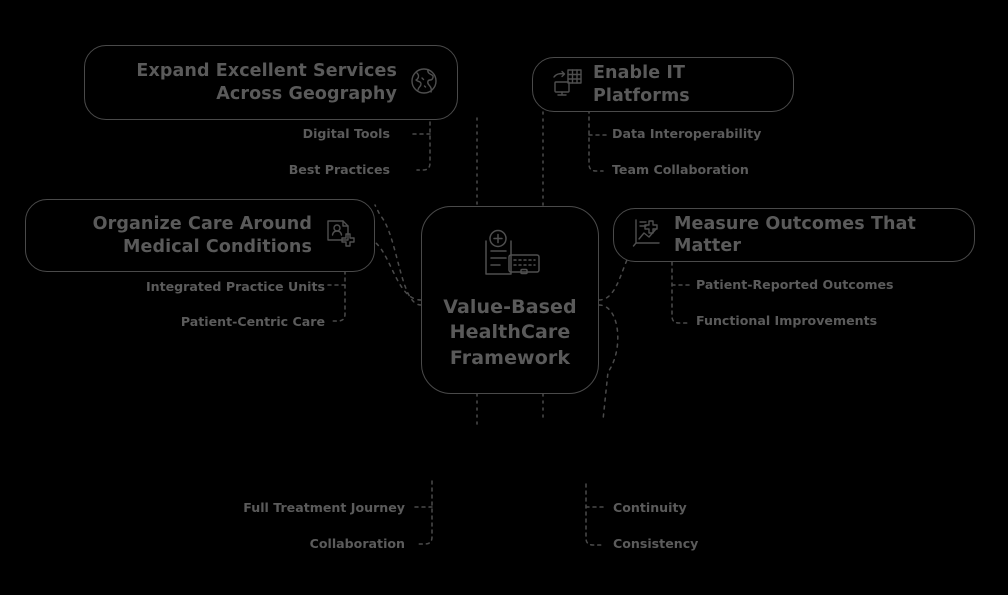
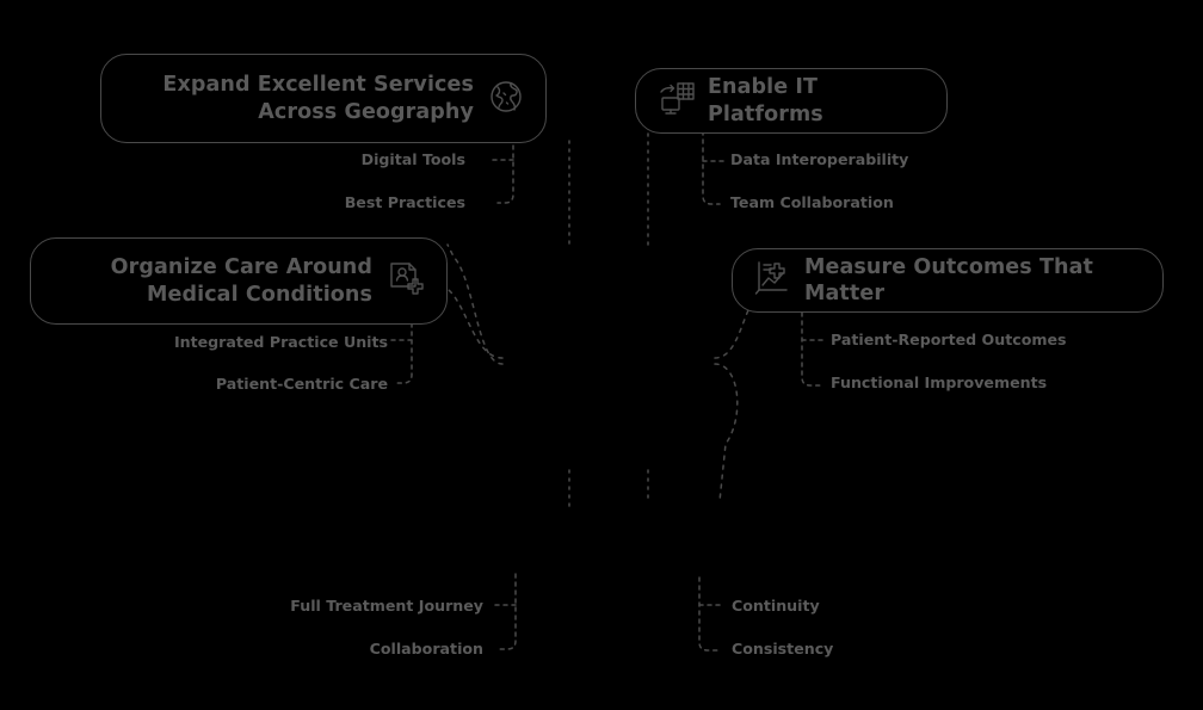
- Value-Based
- HealthCare
- Framework
  Expand Excellent Services Across Geography
  Digital Tools
  Best Practices
  Enable IT Platforms
  Data Interoperability
  Team Collaboration
  Organize Care Around Medical Conditions
  Integrated Practice Units
  Patient-Centric Care
  Measure Outcomes That Matter
  Patient-Reported Outcomes
  Functional Improvements
  Full Treatment Journey
  Collaboration
  Continuity
  Consistency
